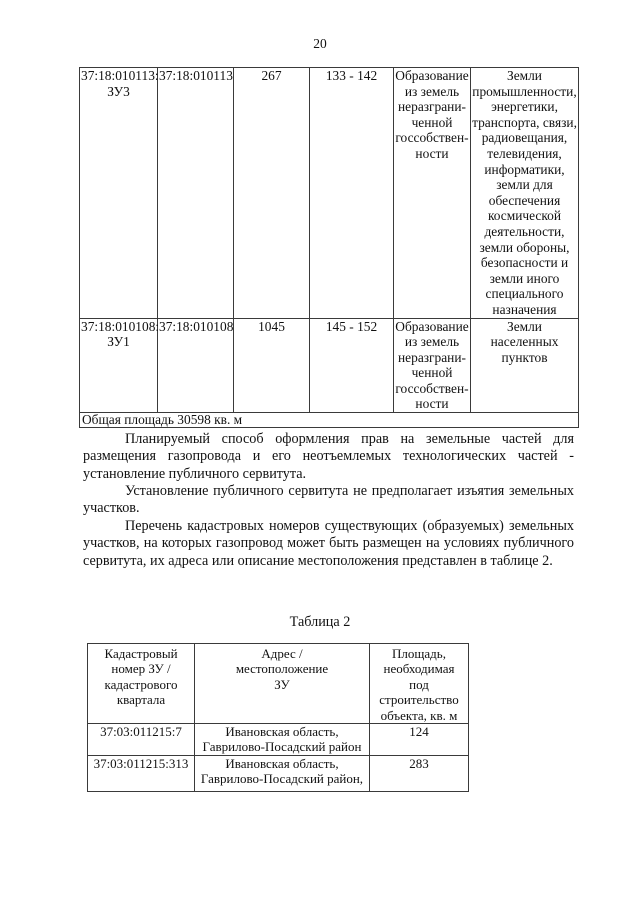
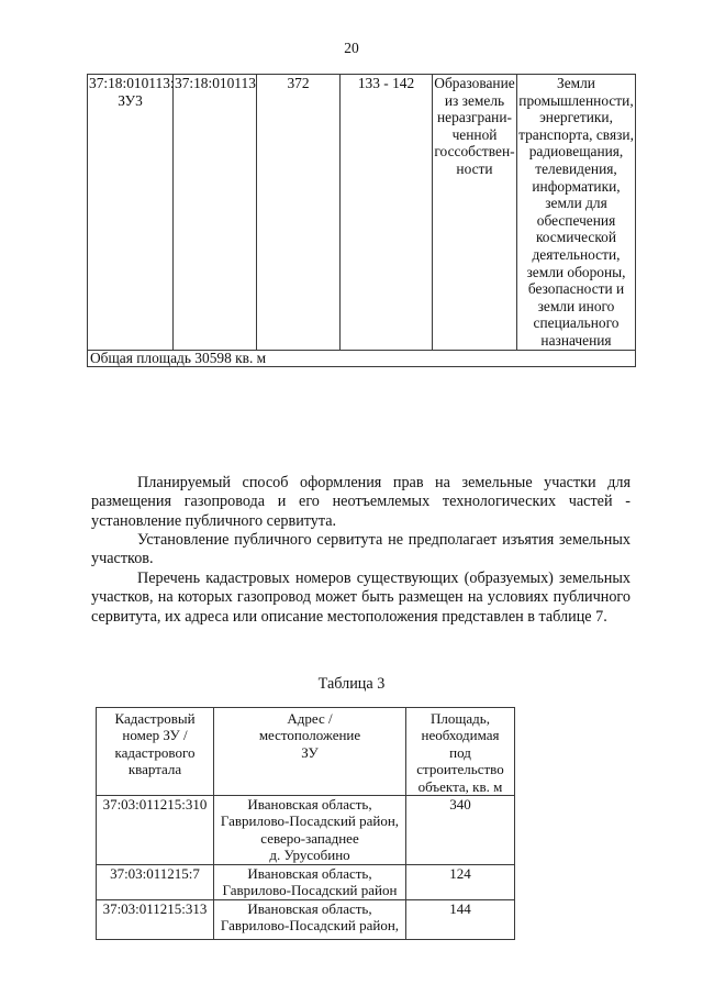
  20
- 37:18:010113:ЗУ3	37:18:010113	267	133 - 142	Образованиеиз земельнеразграни-ченнойгоссобствен-ности	Землипромышленности,энергетики,транспорта, связи,радиовещания,телевидения,информатики,земли дляобеспечениякосмическойдеятельности,земли обороны,безопасности иземли иногоспециальногоназначения
+ 37:18:010113:ЗУ3	37:18:010113	372	133 - 142	Образованиеиз земельнеразграни-ченнойгоссобствен-ности	Землипромышленности,энергетики,транспорта, связи,радиовещания,телевидения,информатики,земли дляобеспечениякосмическойдеятельности,земли обороны,безопасности иземли иногоспециальногоназначения
- 37:18:010108:ЗУ1	37:18:010108	1045	145 - 152	Образованиеиз земельнеразграни-ченнойгоссобствен-ности	Земли населенныхпунктов
  Общая площадь 30598 кв. м
- Планируемый способ оформления прав на земельные частей для размещения газопровода и его неотъемлемых технологических частей - установление публичного сервитута.
+ Планируемый способ оформления прав на земельные участки для размещения газопровода и его неотъемлемых технологических частей - установление публичного сервитута.
  Установление публичного сервитута не предполагает изъятия земельных участков.
- Перечень кадастровых номеров существующих (образуемых) земельных участков, на которых газопровод может быть размещен на условиях публичного сервитута, их адреса или описание местоположения представлен в таблице 2.
+ Перечень кадастровых номеров существующих (образуемых) земельных участков, на которых газопровод может быть размещен на условиях публичного сервитута, их адреса или описание местоположения представлен в таблице 7.
- Таблица 2
+ Таблица 3
  Кадастровыйномер ЗУ /кадастровогоквартала	Адрес /местоположениеЗУ	Площадь,необходимаяподстроительствообъекта, кв. м
+ 37:03:011215:310	Ивановская область,Гаврилово-Посадский район,северо-западнеед. Урусобино	340
  37:03:011215:7	Ивановская область,Гаврилово-Посадский район	124
- 37:03:011215:313	Ивановская область,Гаврилово-Посадский район,	283
+ 37:03:011215:313	Ивановская область,Гаврилово-Посадский район,	144
